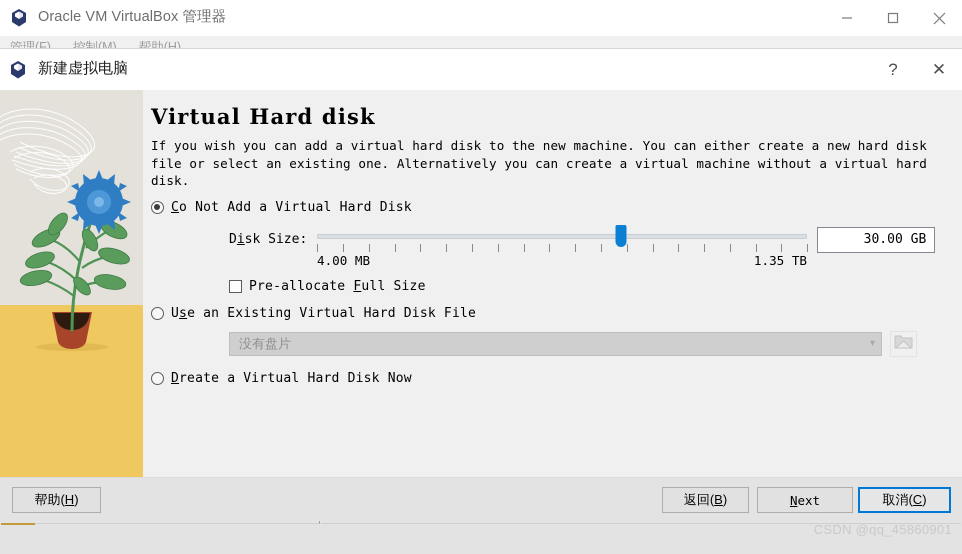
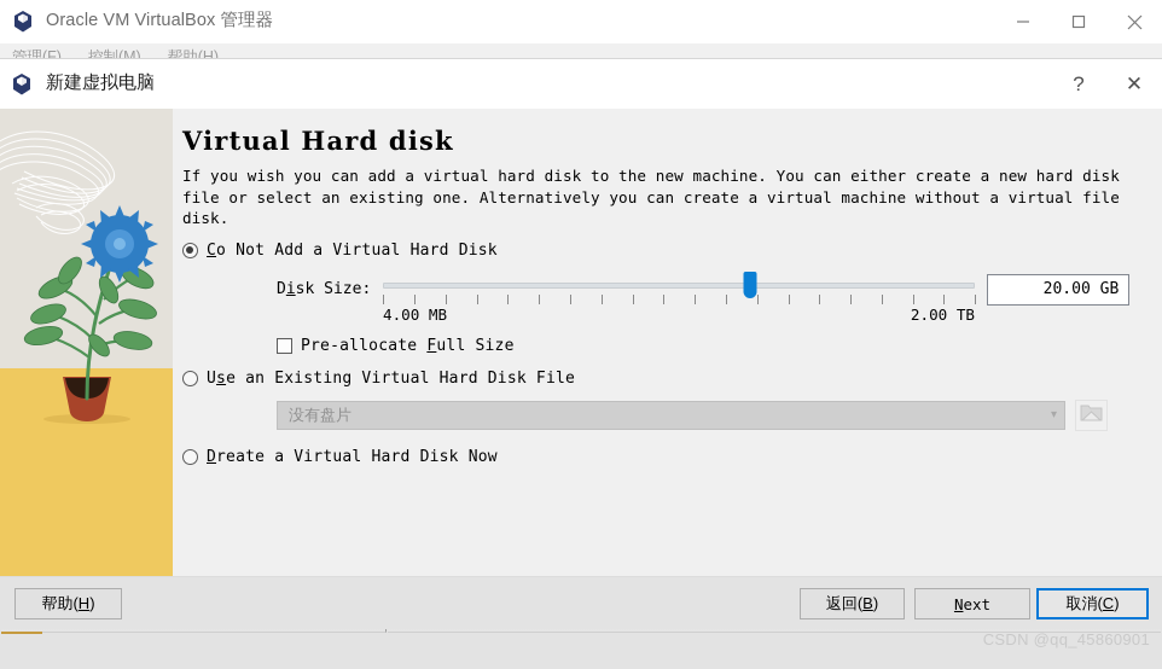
  Oracle VM VirtualBox 管理器
  管理(F)
  控制(M)
  帮助(H)
  CSDN @qq_45860901
  新建虚拟电脑
  ?
  ✕
  Virtual Hard disk
- If you wish you can add a virtual hard disk to the new machine. You can either create a new hard disk file or select an existing one. Alternatively you can create a virtual machine without a virtual hard disk.
+ If you wish you can add a virtual hard disk to the new machine. You can either create a new hard disk file or select an existing one. Alternatively you can create a virtual machine without a virtual file disk.
  Co Not Add a Virtual Hard Disk
  Disk Size:
- 30.00 GB
+ 20.00 GB
  4.00 MB
- 1.35 TB
+ 2.00 TB
  Pre-allocate Full Size
  Use an Existing Virtual Hard Disk File
  没有盘片
  ▾
  Dreate a Virtual Hard Disk Now
  帮助(H)
  返回(B)
  Next
  取消(C)
